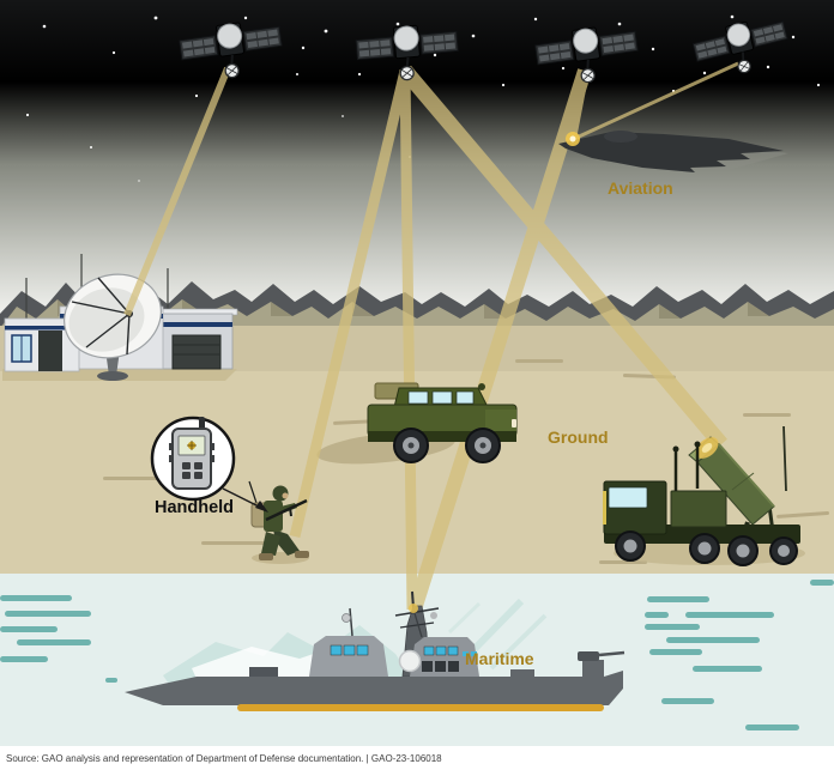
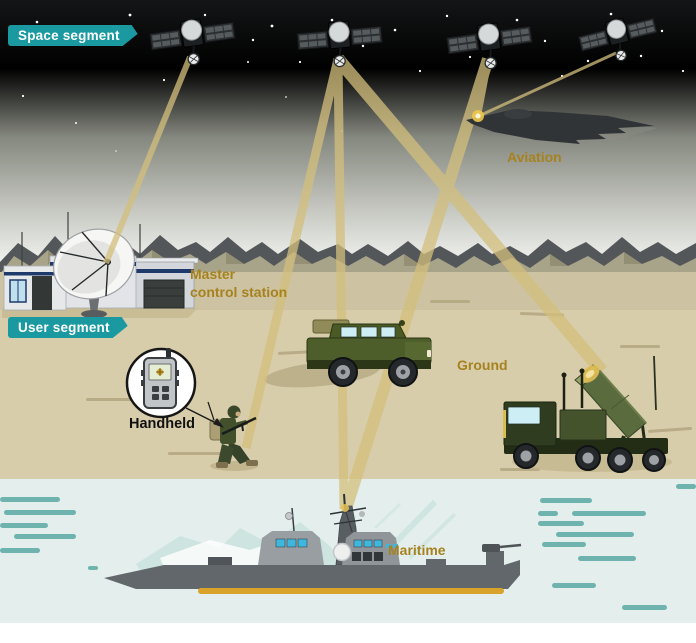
+ Space segment
+ User segment
+ Master
+ control station
  Aviation
  Ground
  Maritime
  Handheld
- Source: GAO analysis and representation of Department of Defense documentation. | GAO-23-106018
